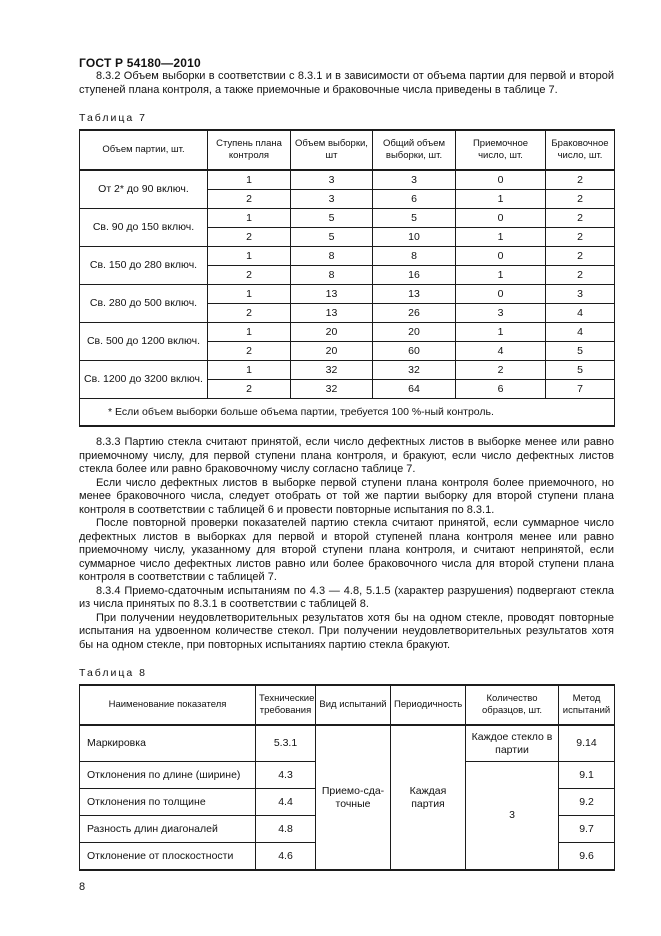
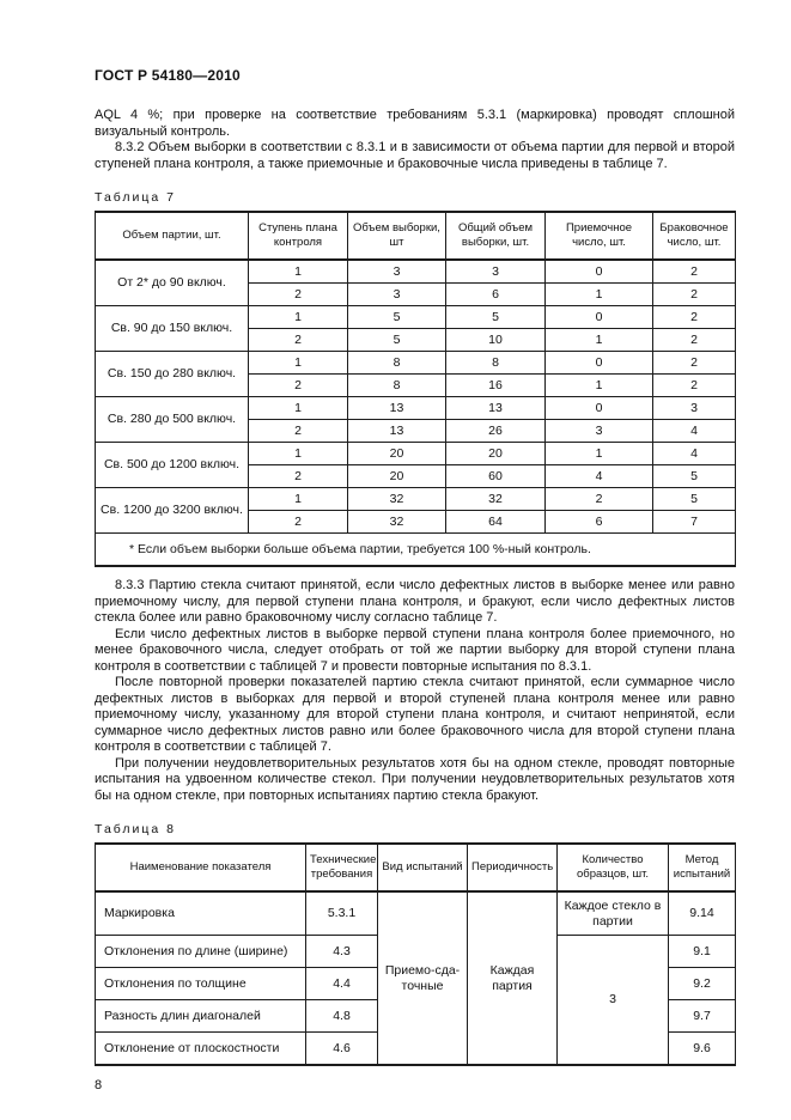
  ГОСТ Р 54180—2010
+ AQL 4 %; при проверке на соответствие требованиям 5.3.1 (маркировка) проводят сплошной визуальный контроль.
  8.3.2 Объем выборки в соответствии с 8.3.1 и в зависимости от объема партии для первой и второй ступеней плана контроля, а также приемочные и браковочные числа приведены в таблице 7.
  Таблица 7
  Объем партии, шт.	Ступень плана контроля	Объем выборки, шт	Общий объем выборки, шт.	Приемочное число, шт.	Браковочное число, шт.
  От 2* до 90 включ.	1	3	3	0	2
  2	3	6	1	2
  Св. 90 до 150 включ.	1	5	5	0	2
  2	5	10	1	2
  Св. 150 до 280 включ.	1	8	8	0	2
  2	8	16	1	2
  Св. 280 до 500 включ.	1	13	13	0	3
  2	13	26	3	4
  Св. 500 до 1200 включ.	1	20	20	1	4
  2	20	60	4	5
  Св. 1200 до 3200 включ.	1	32	32	2	5
  2	32	64	6	7
  * Если объем выборки больше объема партии, требуется 100 %-ный контроль.
  8.3.3 Партию стекла считают принятой, если число дефектных листов в выборке менее или равно приемочному числу, для первой ступени плана контроля, и бракуют, если число дефектных листов стекла более или равно браковочному числу согласно таблице 7.
- Если число дефектных листов в выборке первой ступени плана контроля более приемочного, но менее браковочного числа, следует отобрать от той же партии выборку для второй ступени плана контроля в соответствии с таблицей 6 и провести повторные испытания по 8.3.1.
+ Если число дефектных листов в выборке первой ступени плана контроля более приемочного, но менее браковочного числа, следует отобрать от той же партии выборку для второй ступени плана контроля в соответствии с таблицей 7 и провести повторные испытания по 8.3.1.
  После повторной проверки показателей партию стекла считают принятой, если суммарное число дефектных листов в выборках для первой и второй ступеней плана контроля менее или равно приемочному числу, указанному для второй ступени плана контроля, и считают непринятой, если суммарное число дефектных листов равно или более браковочного числа для второй ступени плана контроля в соответствии с таблицей 7.
- 8.3.4 Приемо-сдаточным испытаниям по 4.3 — 4.8, 5.1.5 (характер разрушения) подвергают стекла из числа принятых по 8.3.1 в соответствии с таблицей 8.
  При получении неудовлетворительных результатов хотя бы на одном стекле, проводят повторные испытания на удвоенном количестве стекол. При получении неудовлетворительных результатов хотя бы на одном стекле, при повторных испытаниях партию стекла бракуют.
  Таблица 8
  Наименование показателя	Технические требования	Вид испытаний	Периодичность	Количество образцов, шт.	Метод испытаний
  Маркировка	5.3.1	Приемо-сда- точные	Каждая партия	Каждое стекло в партии	9.14
  Отклонения по длине (ширине)	4.3	3	9.1
  Отклонения по толщине	4.4	9.2
  Разность длин диагоналей	4.8	9.7
  Отклонение от плоскостности	4.6	9.6
  8
